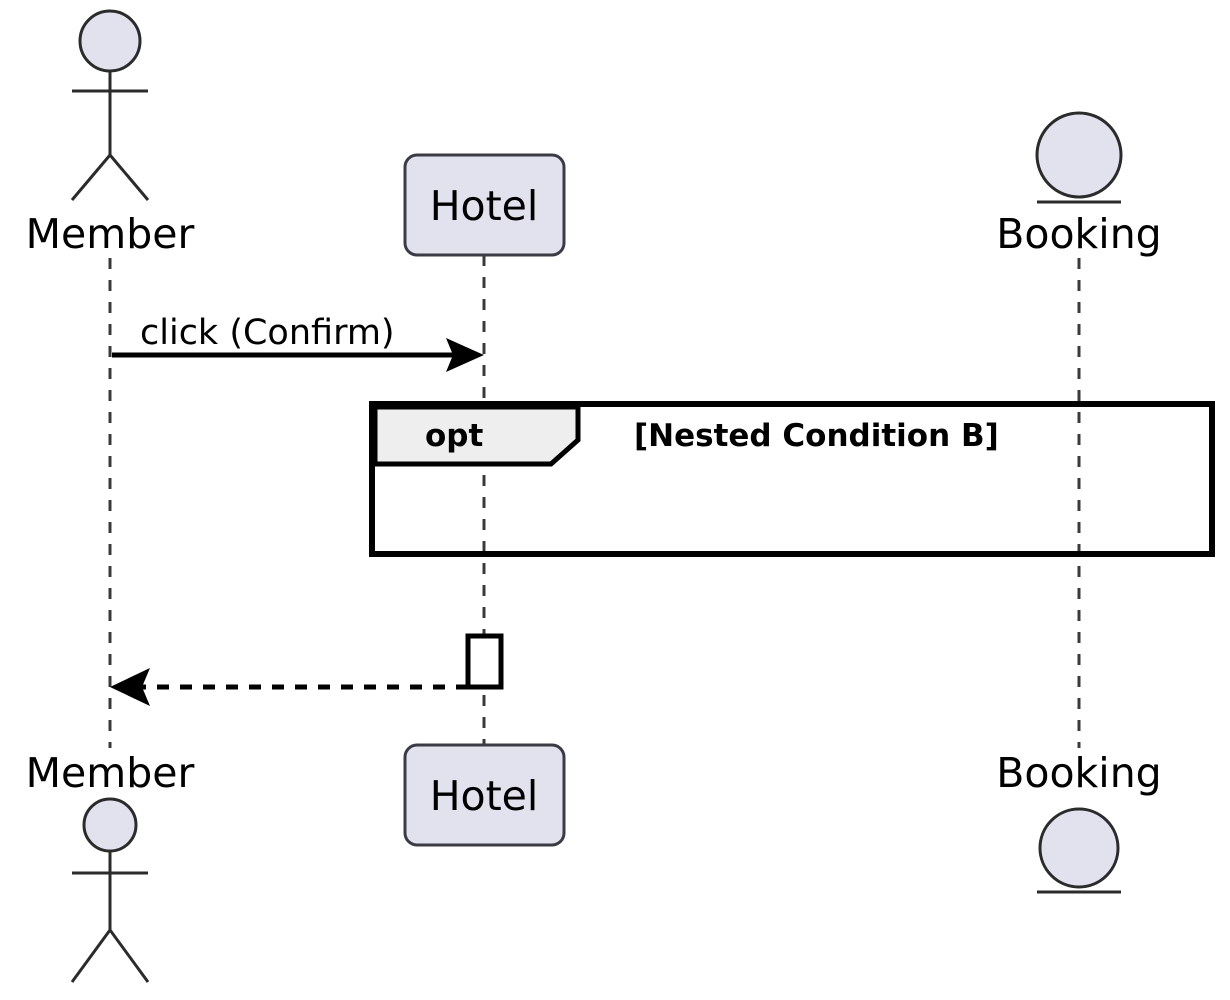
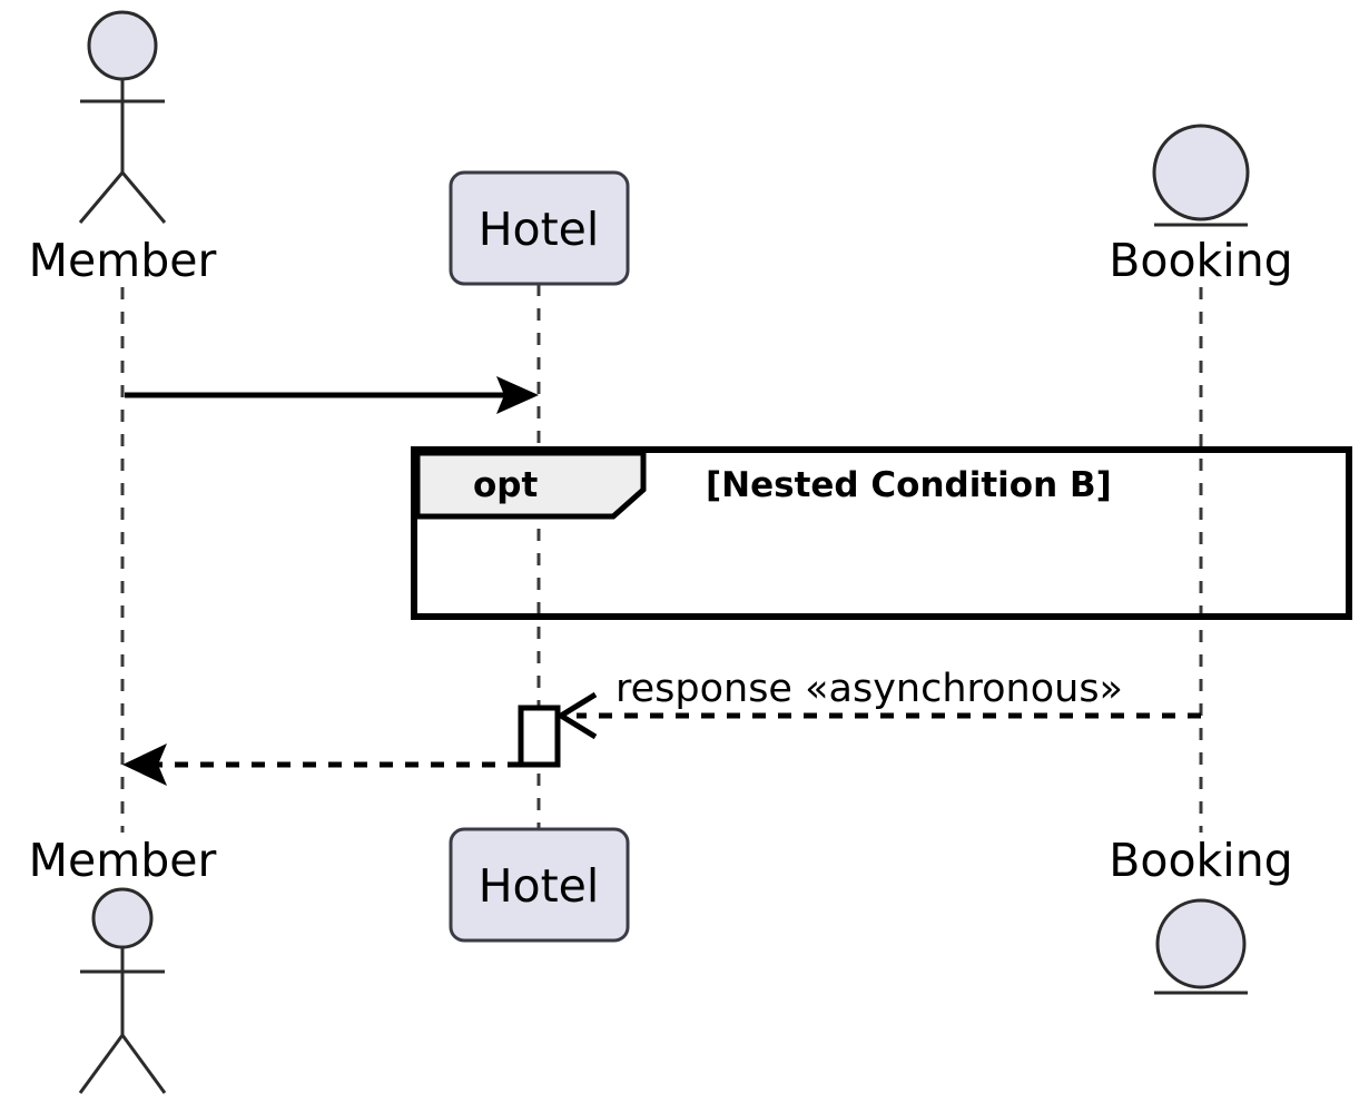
  Member
  Hotel
  Booking
- click (Confirm)
  opt
  [Nested Condition B]
+ response «asynchronous»
  Member
  Hotel
  Booking
